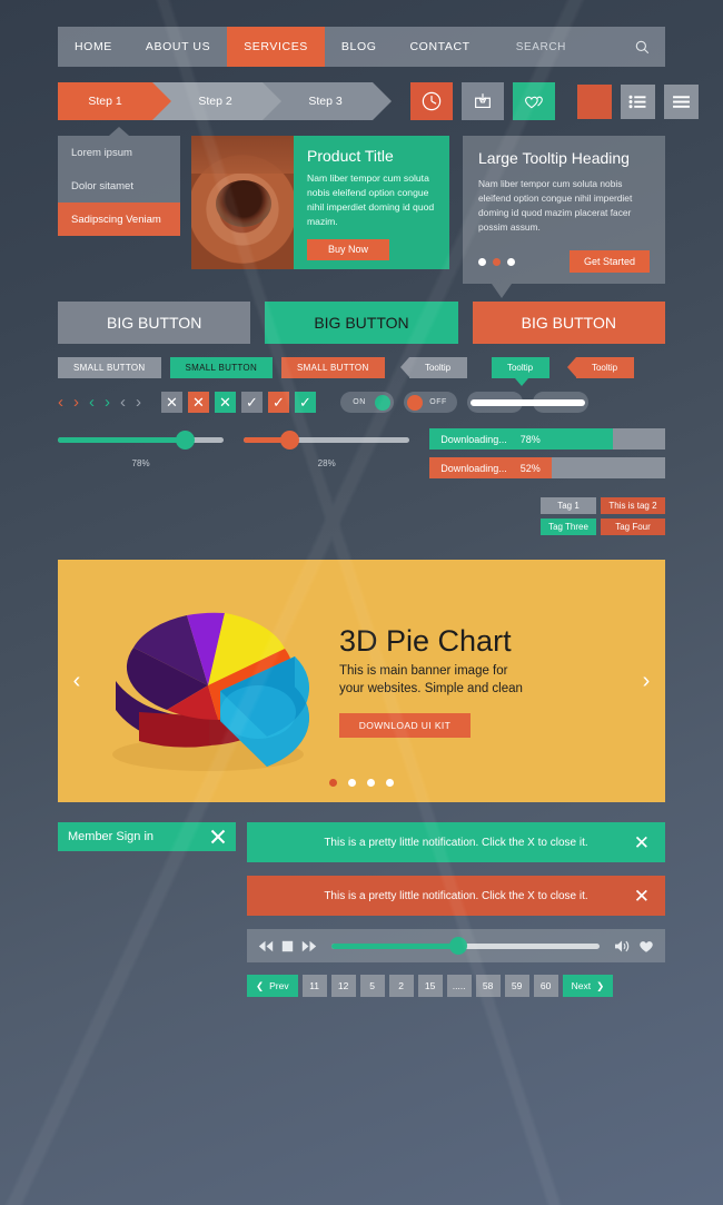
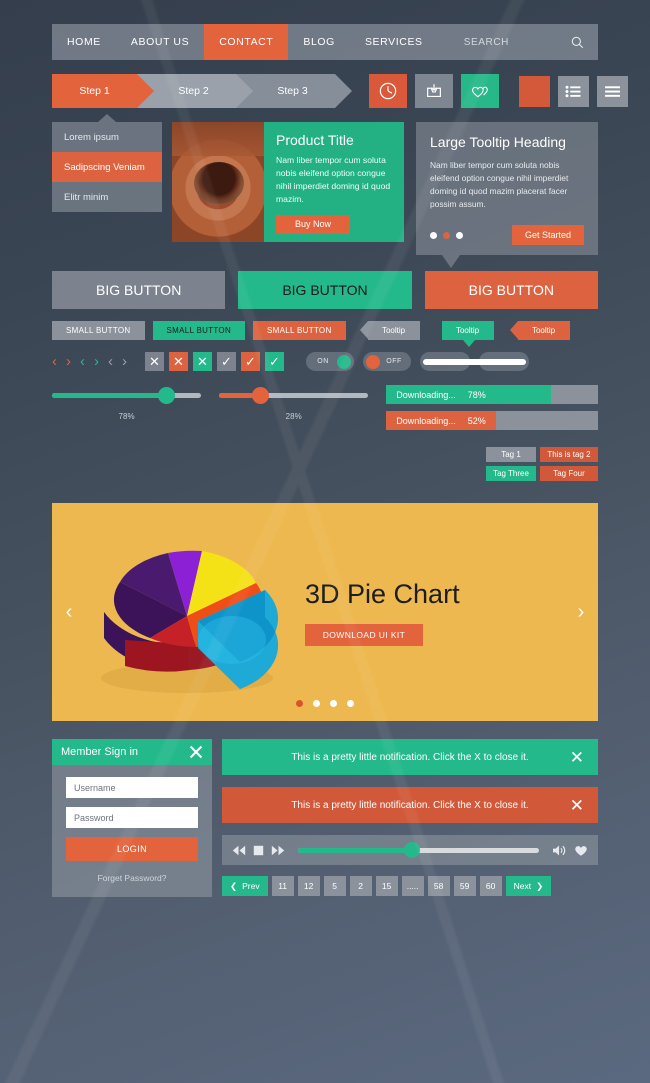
  HOME
  ABOUT US
- SERVICES
+ CONTACT
  BLOG
- CONTACT
+ SERVICES
  SEARCH
  Step 1
  Step 2
  Step 3
  Lorem ipsum
- Dolor sitamet
  Sadipscing Veniam
+ Elitr minim
  Product Title
  Nam liber tempor cum soluta nobis eleifend option congue nihil imperdiet doming id quod mazim.
  Buy Now
  Large Tooltip Heading
  Nam liber tempor cum soluta nobis eleifend option congue nihil imperdiet doming id quod mazim placerat facer possim assum.
  Get Started
  BIG BUTTON
  BIG BUTTON
  BIG BUTTON
  SMALL BUTTON
  SMALL BUTTON
  SMALL BUTTON
  Tooltip
  Tooltip
  Tooltip
  ‹
  ›
  ‹
  ›
  ‹
  ›
  ✕
  ✕
  ✕
  ✓
  ✓
  ✓
  78%
  28%
  Downloading...
  78%
  Downloading...
  52%
  Tag 1
  This is tag 2
  Tag Three
  Tag Four
  ‹
  3D Pie Chart
- This is main banner image for your websites. Simple and clean
  DOWNLOAD UI KIT
  ›
  Member Sign in
+ Username
+ Password
+ LOGIN
+ Forget Password?
  This is a pretty little notification. Click the X to close it.
  ✕
  This is a pretty little notification. Click the X to close it.
  ✕
  ❮
  Prev
  11
  12
  5
  2
  15
  .....
  58
  59
  60
  Next
  ❯
